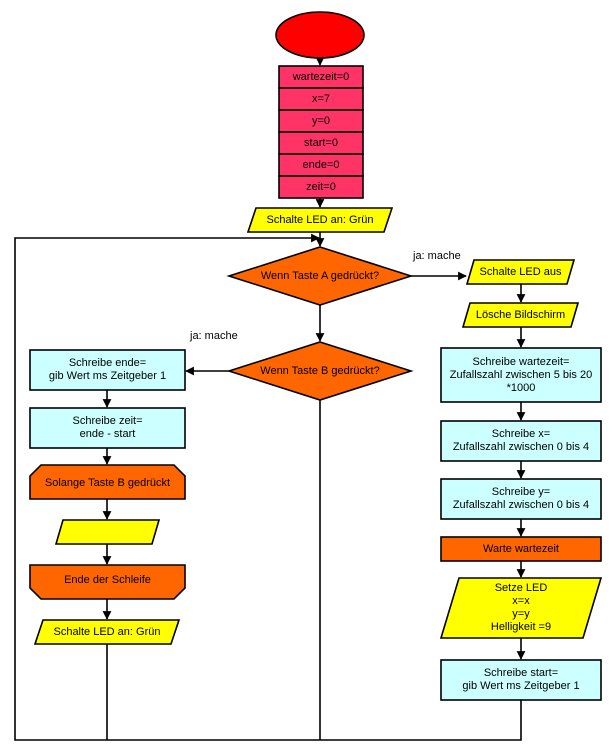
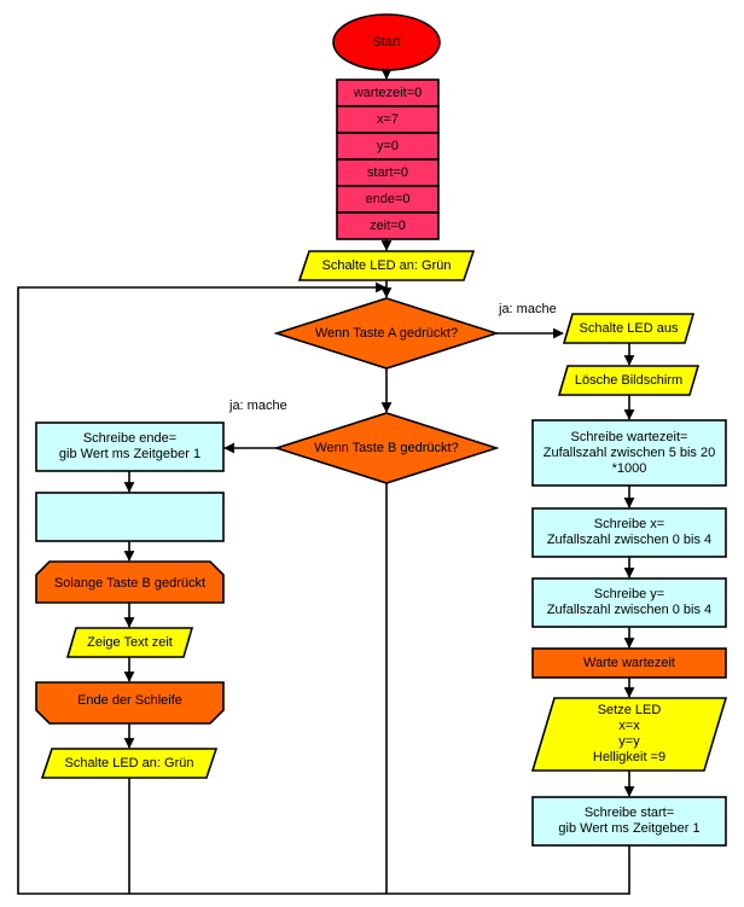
+ Start
  wartezeit=0
  x=7
  y=0
  start=0
  ende=0
  zeit=0
  Schalte LED an: Grün
  Wenn Taste A gedrückt?
  Wenn Taste B gedrückt?
  Schalte LED aus
  Lösche Bildschirm
  Schreibe wartezeit=
  Zufallszahl zwischen 5 bis 20
  *1000
  Schreibe x=
  Zufallszahl zwischen 0 bis 4
  Schreibe y=
  Zufallszahl zwischen 0 bis 4
  Warte wartezeit
  Setze LED
  x=x
  y=y
  Helligkeit =9
  Schreibe start=
  gib Wert ms Zeitgeber 1
  Schreibe ende=
  gib Wert ms Zeitgeber 1
- Schreibe zeit=
- ende - start
  Solange Taste B gedrückt
+ Zeige Text zeit
  Ende der Schleife
  Schalte LED an: Grün
  ja: mache
  ja: mache
